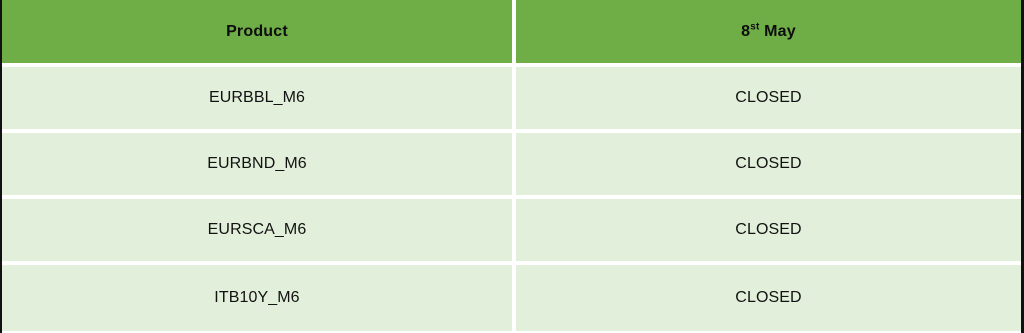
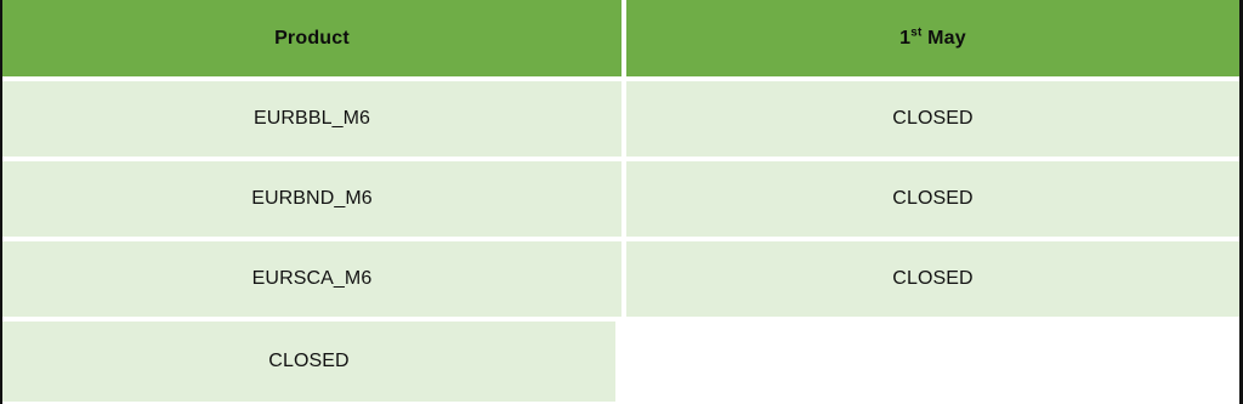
  Product
- 8st May
+ 1st May
  EURBBL_M6
  CLOSED
  EURBND_M6
  CLOSED
  EURSCA_M6
  CLOSED
- ITB10Y_M6
  CLOSED
